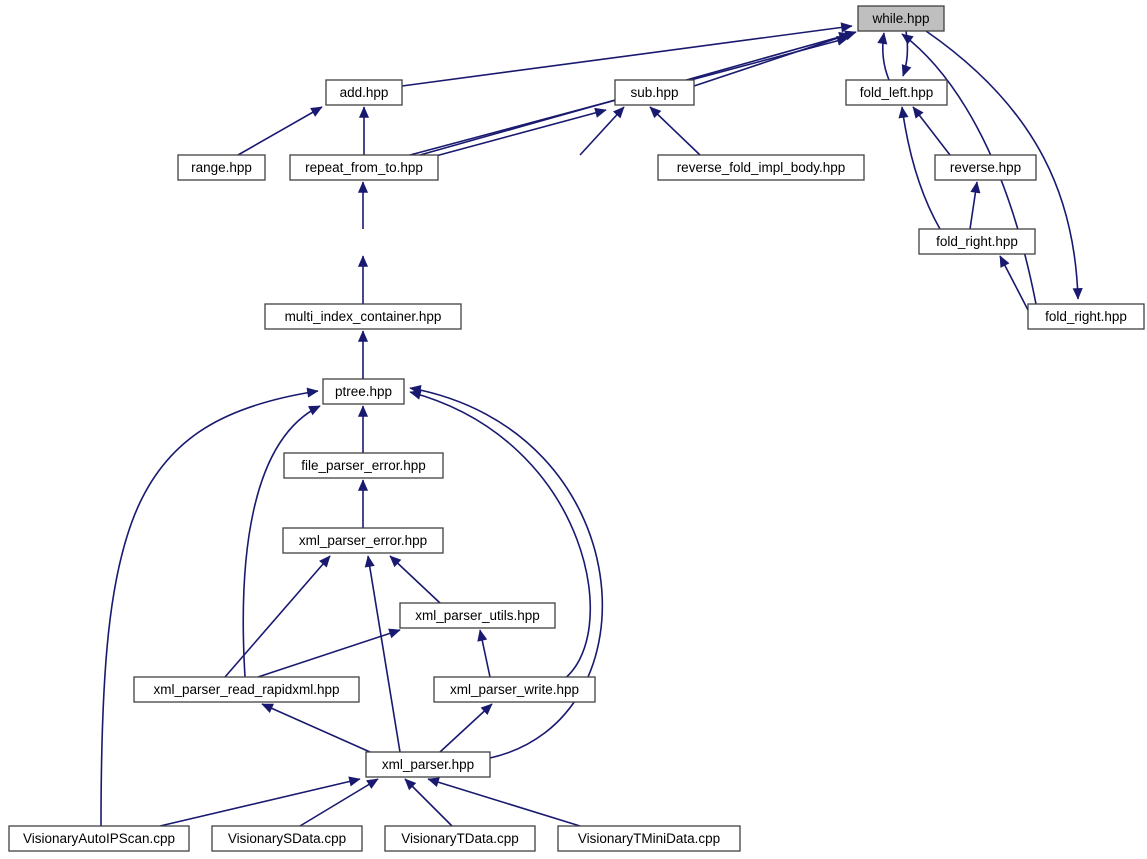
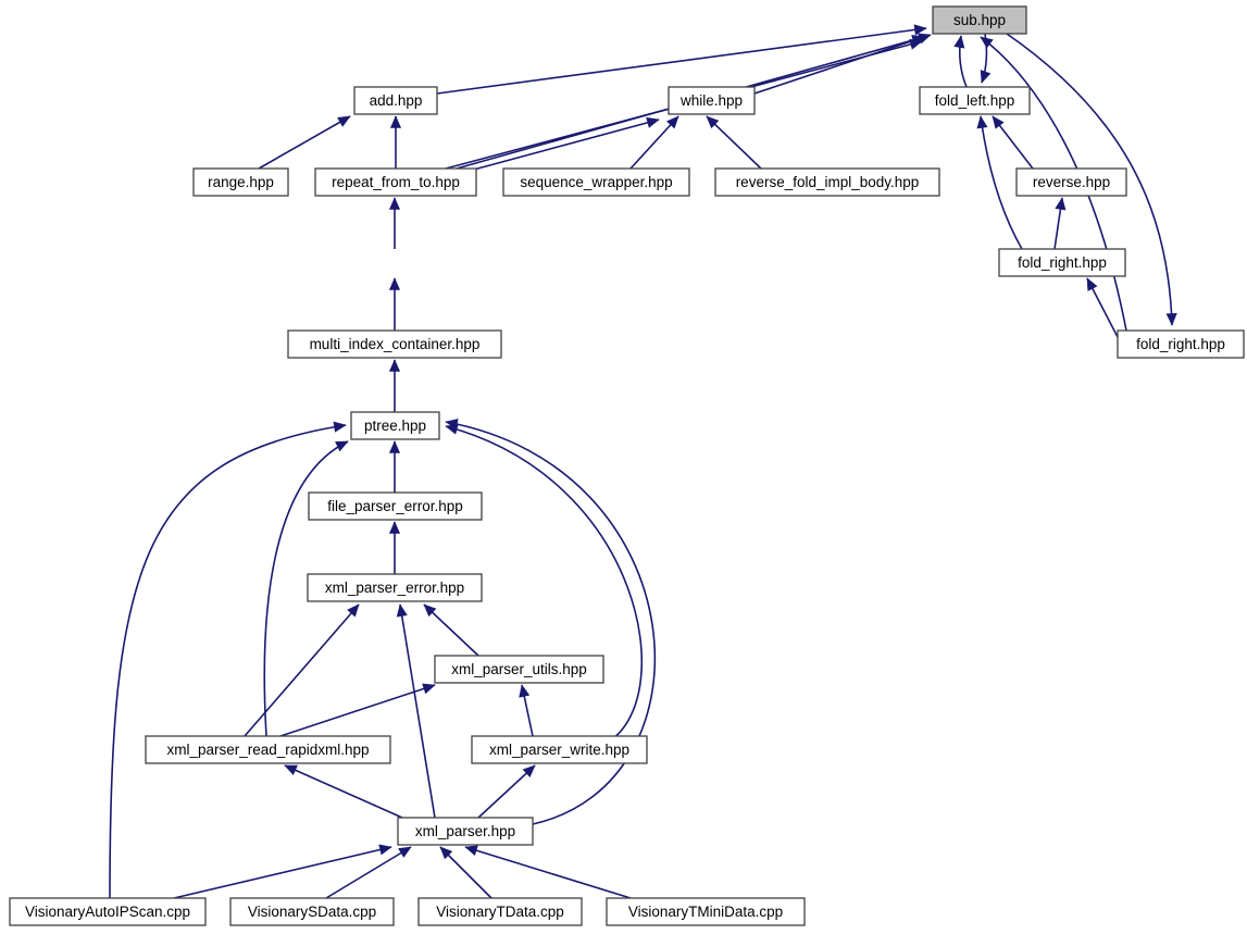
- while.hpp
+ sub.hpp
  add.hpp
- sub.hpp
+ while.hpp
  fold_left.hpp
  range.hpp
  repeat_from_to.hpp
+ sequence_wrapper.hpp
  reverse_fold_impl_body.hpp
  reverse.hpp
  fold_right.hpp
  fold_right.hpp
  multi_index_container.hpp
  ptree.hpp
  file_parser_error.hpp
  xml_parser_error.hpp
  xml_parser_utils.hpp
  xml_parser_read_rapidxml.hpp
  xml_parser_write.hpp
  xml_parser.hpp
  VisionaryAutoIPScan.cpp
  VisionarySData.cpp
  VisionaryTData.cpp
  VisionaryTMiniData.cpp
